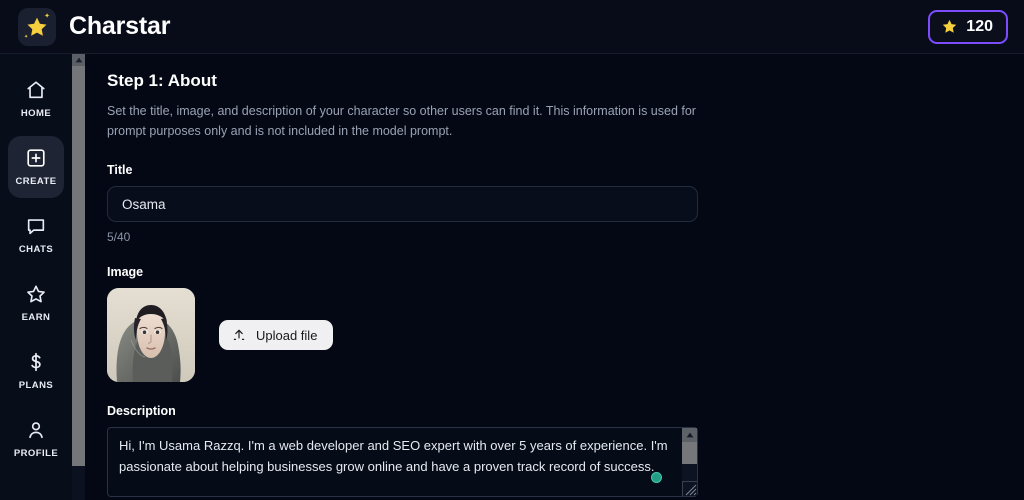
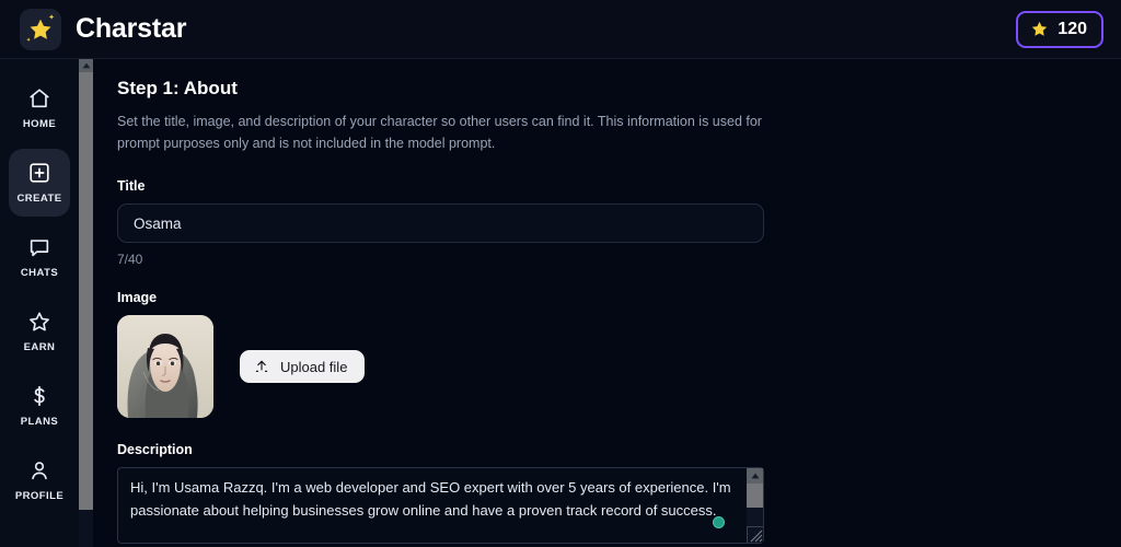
  Charstar
  120
  HOME
  CREATE
  CHATS
  EARN
  PLANS
  PROFILE
  Step 1: About
  Set the title, image, and description of your character so other users can find it. This information is used for prompt purposes only and is not included in the model prompt.
  Title
  Osama
- 5/40
+ 7/40
  Image
  Upload file
  Description
